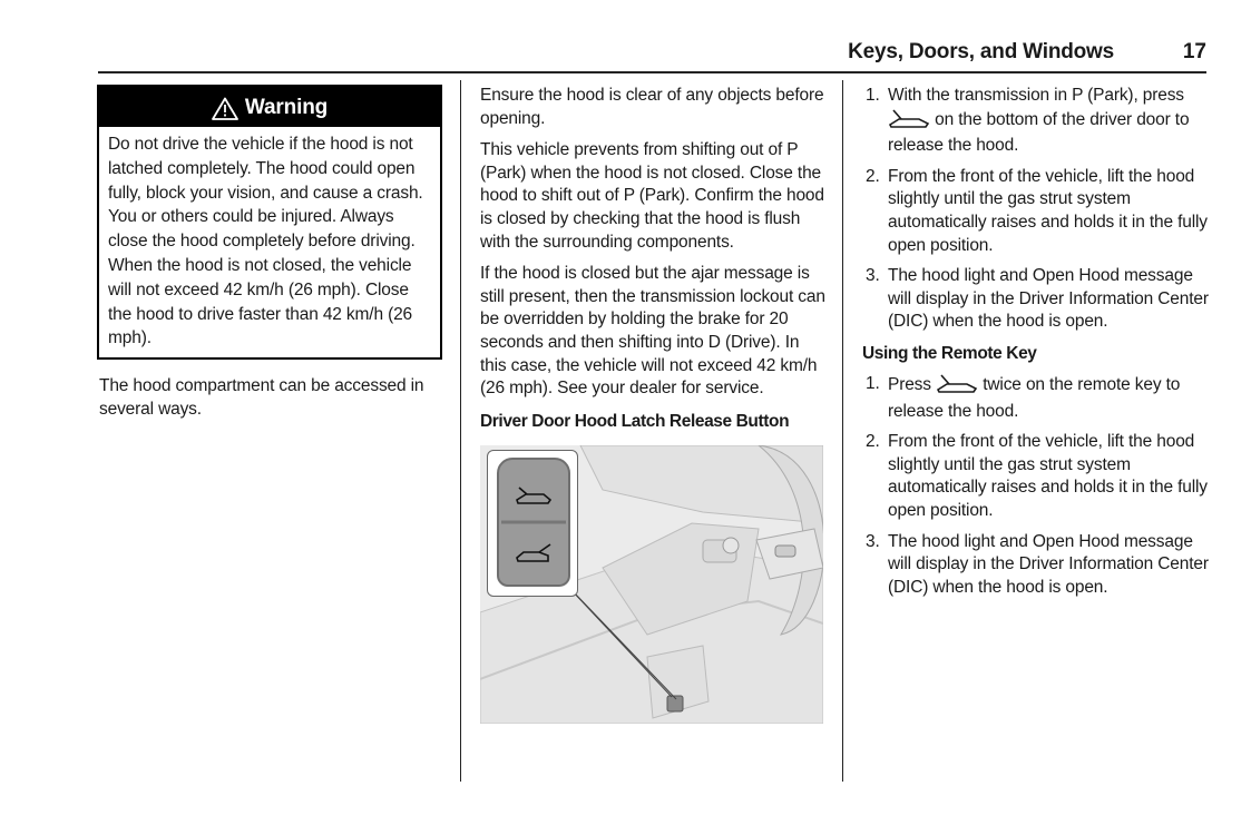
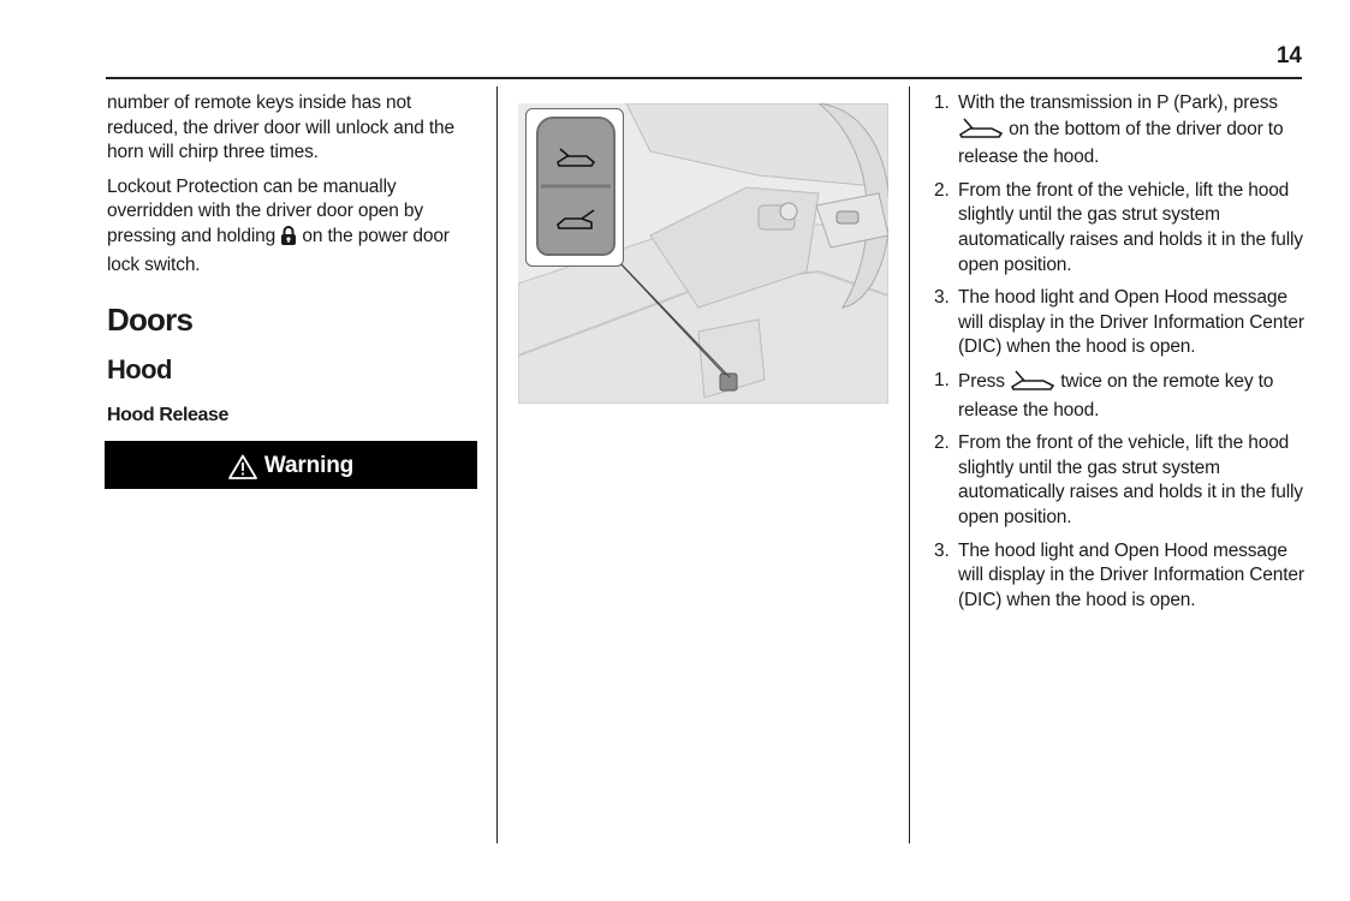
- Keys, Doors, and Windows
- 17
+ 14
+ number of remote keys inside has not reduced, the driver door will unlock and the horn will chirp three times.
+ Lockout Protection can be manually overridden with the driver door open by pressing and holding on the power door lock switch.
+ Doors
+ Hood
+ Hood Release
  Warning
- Do not drive the vehicle if the hood is not latched completely. The hood could open fully, block your vision, and cause a crash. You or others could be injured. Always close the hood completely before driving. When the hood is not closed, the vehicle will not exceed 42 km/h (26 mph). Close the hood to drive faster than 42 km/h (26 mph).
- The hood compartment can be accessed in several ways.
- Ensure the hood is clear of any objects before opening.
- This vehicle prevents from shifting out of P (Park) when the hood is not closed. Close the hood to shift out of P (Park). Confirm the hood is closed by checking that the hood is flush with the surrounding components.
- If the hood is closed but the ajar message is still present, then the transmission lockout can be overridden by holding the brake for 20 seconds and then shifting into D (Drive). In this case, the vehicle will not exceed 42 km/h (26 mph). See your dealer for service.
- Driver Door Hood Latch Release Button
  1.
  With the transmission in P (Park), press on the bottom of the driver door to release the hood.
  2.
  From the front of the vehicle, lift the hood slightly until the gas strut system automatically raises and holds it in the fully open position.
  3.
  The hood light and Open Hood message will display in the Driver Information Center (DIC) when the hood is open.
- Using the Remote Key
  1.
  Press twice on the remote key to release the hood.
  2.
  From the front of the vehicle, lift the hood slightly until the gas strut system automatically raises and holds it in the fully open position.
  3.
  The hood light and Open Hood message will display in the Driver Information Center (DIC) when the hood is open.
